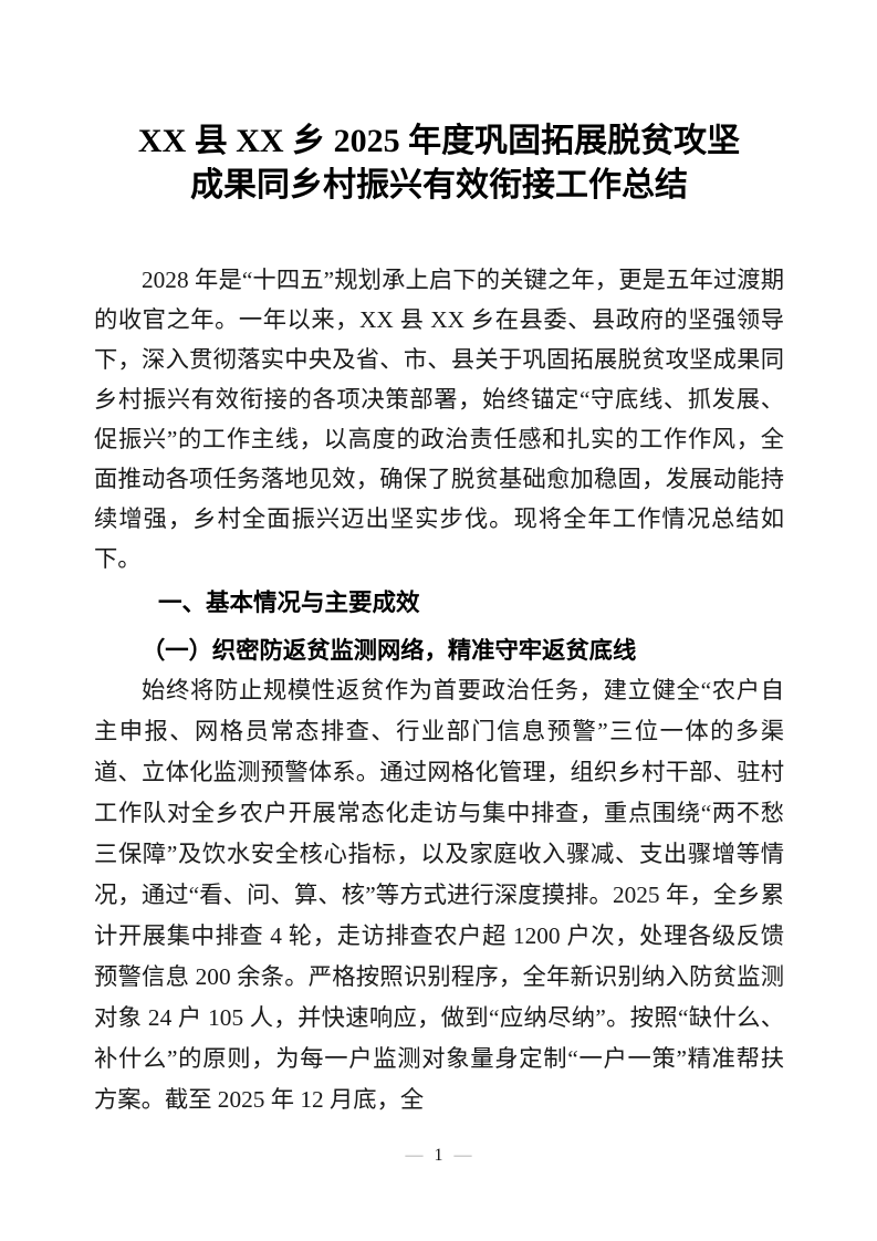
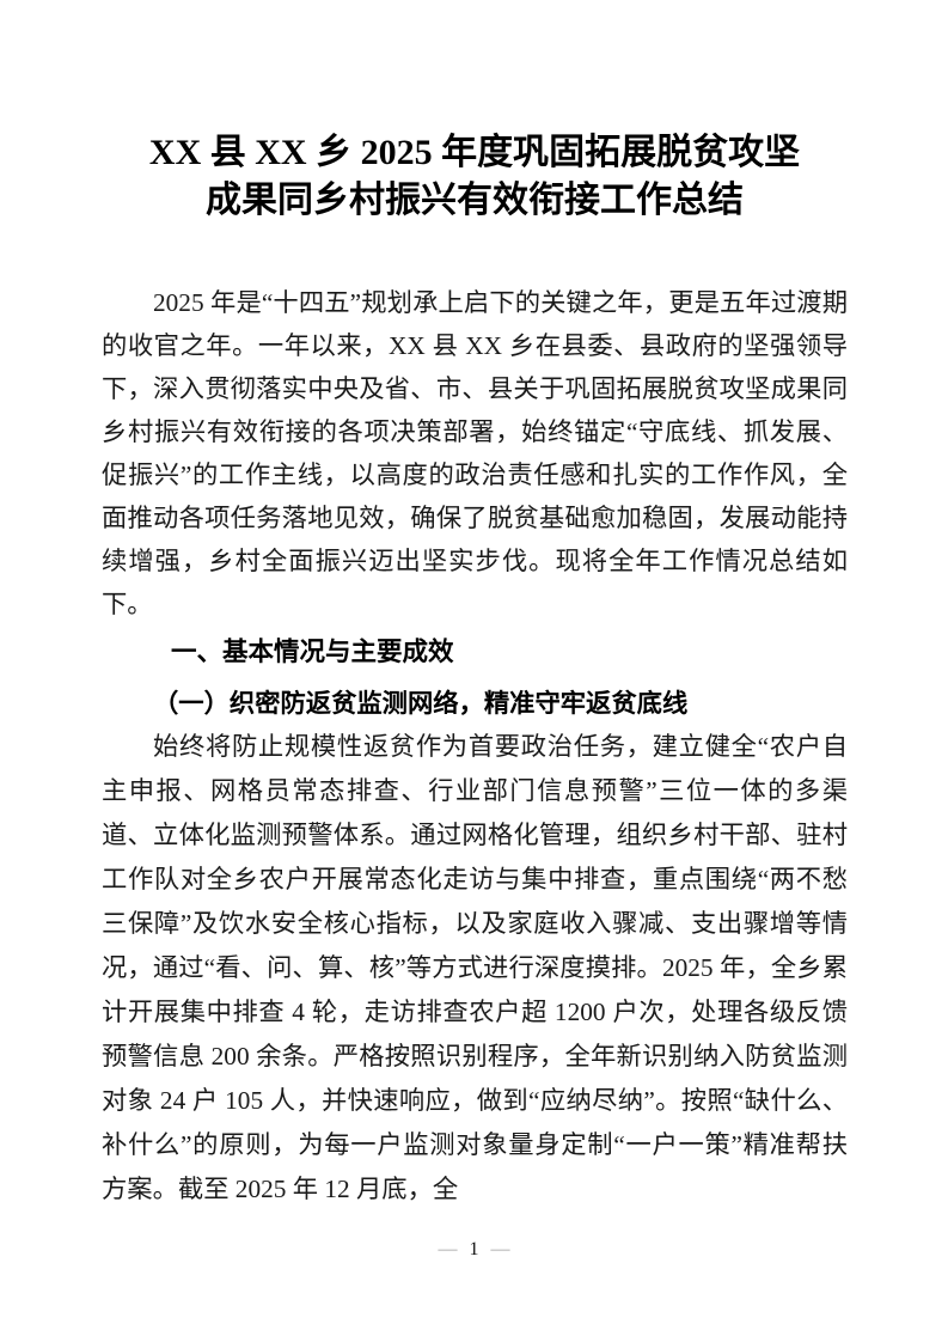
  XX 县 XX 乡 2025 年度巩固拓展脱贫攻坚
  成果同乡村振兴有效衔接工作总结
- 2028 年是“十四五”规划承上启下的关键之年，更是五年过渡期的收官之年。一年以来，XX 县 XX 乡在县委、县政府的坚强领导下，深入贯彻落实中央及省、市、县关于巩固拓展脱贫攻坚成果同乡村振兴有效衔接的各项决策部署，始终锚定“守底线、抓发展、促振兴”的工作主线，以高度的政治责任感和扎实的工作作风，全面推动各项任务落地见效，确保了脱贫基础愈加稳固，发展动能持续增强，乡村全面振兴迈出坚实步伐。现将全年工作情况总结如下。
+ 2025 年是“十四五”规划承上启下的关键之年，更是五年过渡期的收官之年。一年以来，XX 县 XX 乡在县委、县政府的坚强领导下，深入贯彻落实中央及省、市、县关于巩固拓展脱贫攻坚成果同乡村振兴有效衔接的各项决策部署，始终锚定“守底线、抓发展、促振兴”的工作主线，以高度的政治责任感和扎实的工作作风，全面推动各项任务落地见效，确保了脱贫基础愈加稳固，发展动能持续增强，乡村全面振兴迈出坚实步伐。现将全年工作情况总结如下。
  一、基本情况与主要成效
  （一）织密防返贫监测网络，精准守牢返贫底线
  始终将防止规模性返贫作为首要政治任务，建立健全“农户自主申报、网格员常态排查、行业部门信息预警”三位一体的多渠道、立体化监测预警体系。通过网格化管理，组织乡村干部、驻村工作队对全乡农户开展常态化走访与集中排查，重点围绕“两不愁三保障”及饮水安全核心指标，以及家庭收入骤减、支出骤增等情况，通过“看、问、算、核”等方式进行深度摸排。2025 年，全乡累计开展集中排查 4 轮，走访排查农户超 1200 户次，处理各级反馈预警信息 200 余条。严格按照识别程序，全年新识别纳入防贫监测对象 24 户 105 人，并快速响应，做到“应纳尽纳”。按照“缺什么、补什么”的原则，为每一户监测对象量身定制“一户一策”精准帮扶方案。截至 2025 年 12 月底，全
  — 1 —
